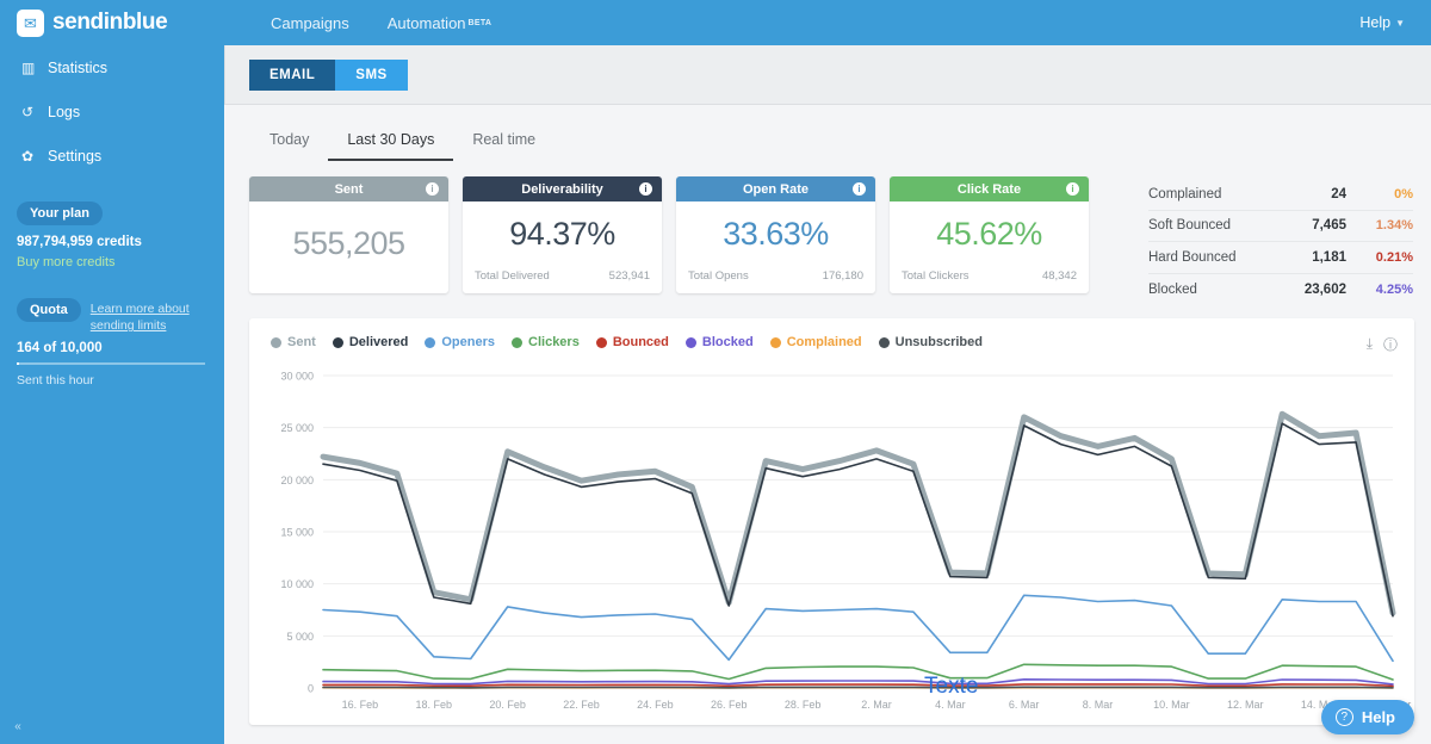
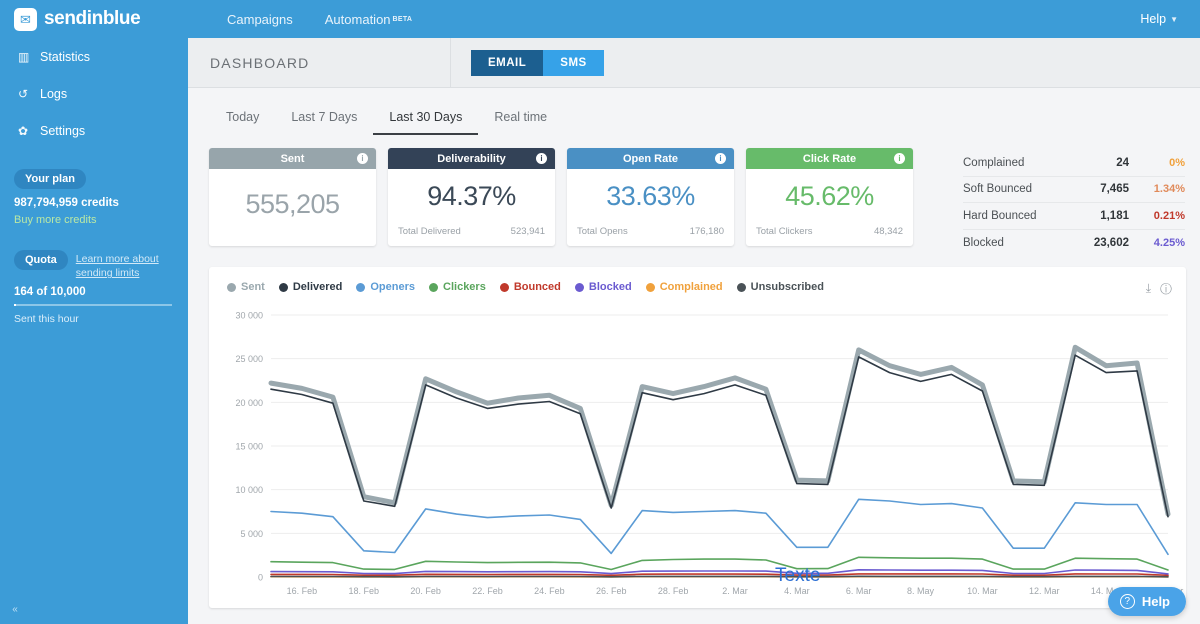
  ✉
  sendinblue
  Campaigns
  Automation
  Help
  ▼
  ▥
  Statistics
  ↺
  Logs
  ✿
  Settings
  Your plan
  987,794,959 credits
  Buy more credits
  Quota
  Learn more about sending limits
  164 of 10,000
  Sent this hour
  «
+ DASHBOARD
  EMAIL
  SMS
  Today
+ Last 7 Days
  Last 30 Days
  Real time
  Sent
  i
  555,205
  Deliverability
  i
  94.37%
  Total Delivered
  523,941
  Open Rate
  i
  33.63%
  Total Opens
  176,180
  Click Rate
  i
  45.62%
  Total Clickers
  48,342
  Complained
  24
  0%
  Soft Bounced
  7,465
  1.34%
  Hard Bounced
  1,181
  0.21%
  Blocked
  23,602
  4.25%
  Sent
  Delivered
  Openers
  Clickers
  Bounced
  Blocked
  Complained
  Unsubscribed
  ⤓
  ⓘ
  0
  5 000
  10 000
  15 000
  20 000
  25 000
  30 000
  16. Feb
  18. Feb
  20. Feb
  22. Feb
  24. Feb
  26. Feb
  28. Feb
  2. Mar
  4. Mar
  6. Mar
- 8. Mar
+ 8. May
  10. Mar
  12. Mar
  Texte
  ?
  Help
